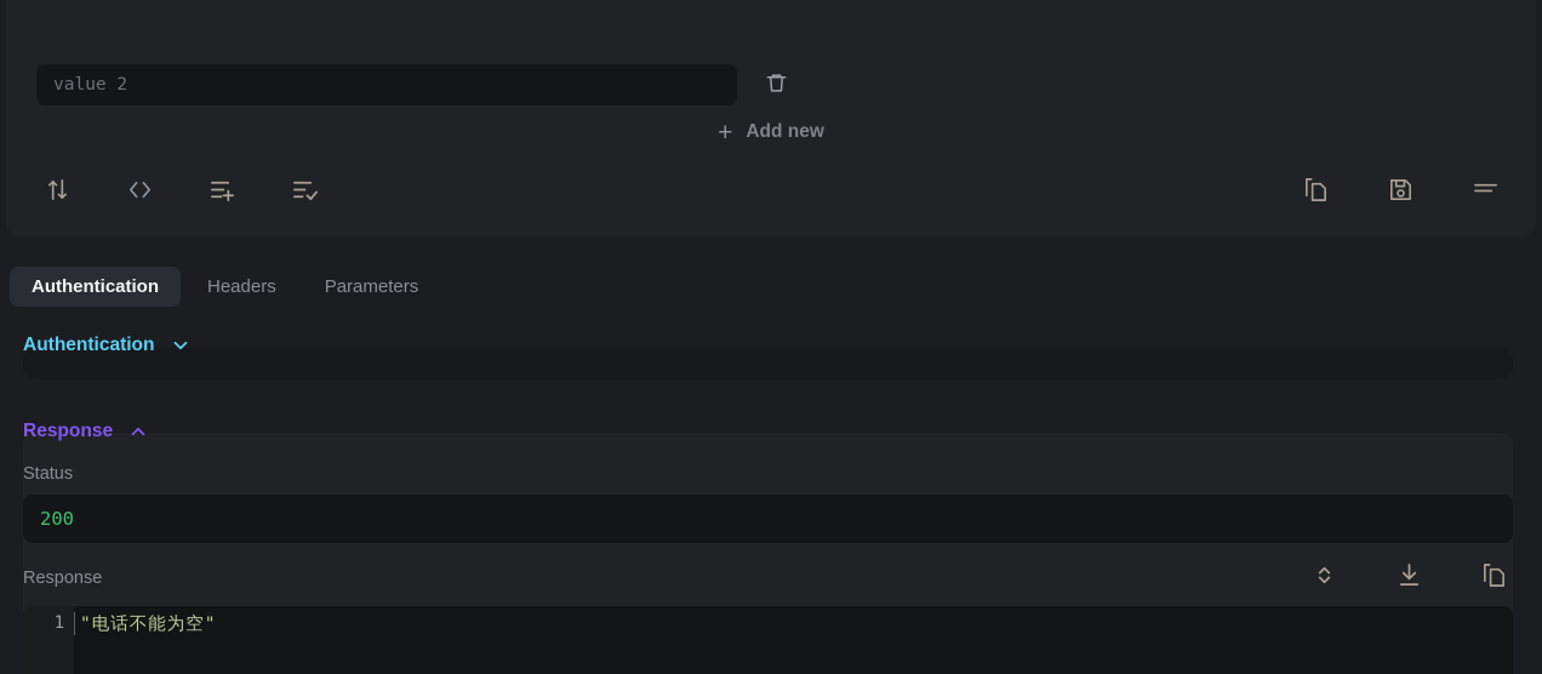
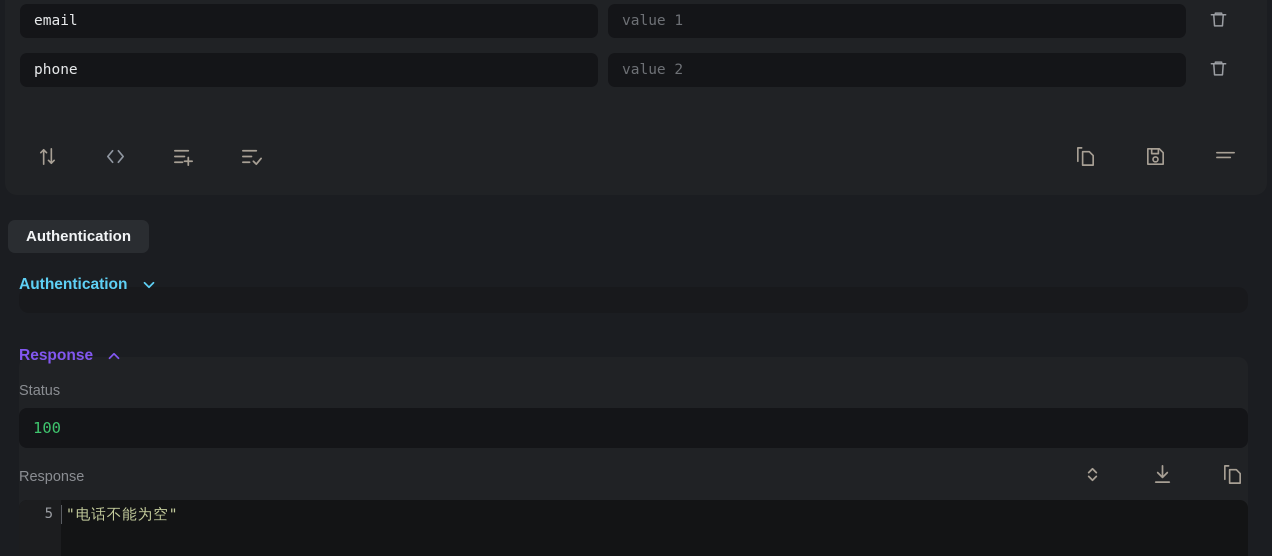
+ email
+ value 1
+ phone
  value 2
- +
- Add new
  Authentication
- Headers
- Parameters
  Authentication
  Response
  Status
- 200
+ 100
  Response
- 1
+ 5
  "电话不能为空"
